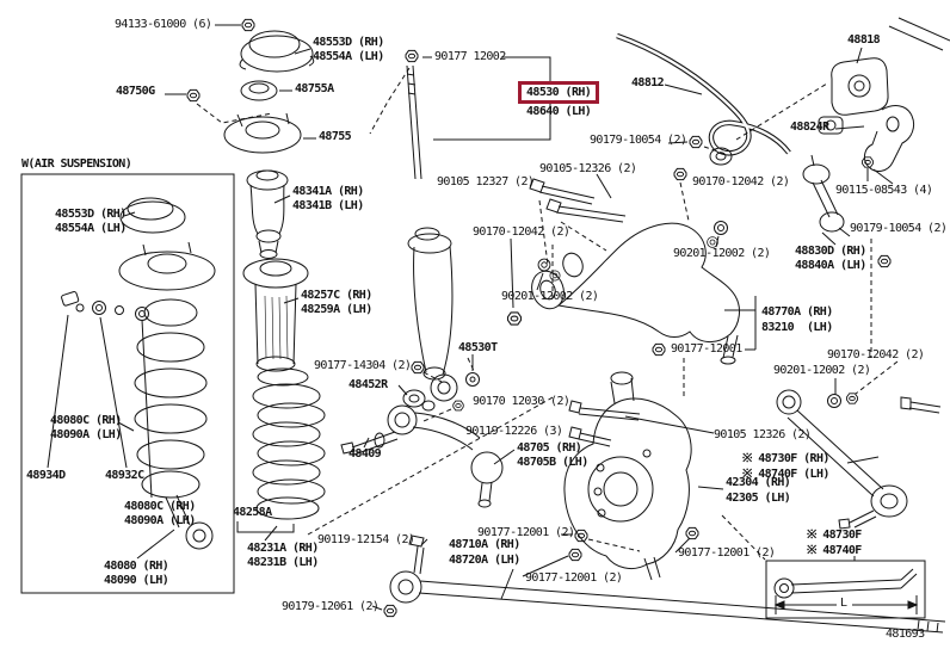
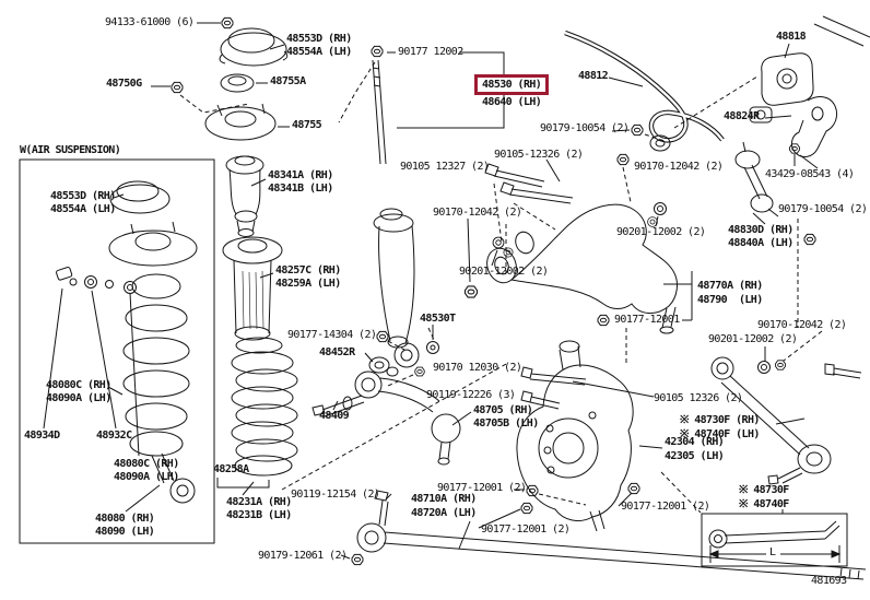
  94133-61000 (6)
  48553D (RH)
  48554A (LH)
  90177 12002
  48750G
  48755A
  48530 (RH)
  48640 (LH)
  48755
  48812
  48818
  48824R
  W(AIR SUSPENSION)
  90179-10054 (2)
  90105-12326 (2)
  90105 12327 (2)
  90170-12042 (2)
- 90115-08543 (4)
+ 43429-08543 (4)
  48341A (RH)
  48341B (LH)
  48553D (RH)
  48554A (LH)
  90170-12042 (2)
  90179-10054 (2)
  48830D (RH)
  48840A (LH)
  90201-12002 (2)
  48257C (RH)
  48259A (LH)
  90201-12002 (2)
  48770A (RH)
- 83210 (LH)
+ 48790 (LH)
  90177-12001
  48530T
  90170-12042 (2)
  90177-14304 (2)
  90201-12002 (2)
  48452R
  90170 12030 (2)
  48080C (RH)
  48090A (LH)
  90119-12226 (3)
  90105 12326 (2)
  48705 (RH)
  48705B (LH)
  48409
  ※ 48730F (RH)
  ※ 48740F (LH)
  48934D
  48932C
  42304 (RH)
  42305 (LH)
  48080C (RH)
  48090A (LH)
  48258A
  90177-12001 (2)
  90119-12154 (2)
  48231A (RH)
  48231B (LH)
  48710A (RH)
  48720A (LH)
  ※ 48730F
  ※ 48740F
  90177-12001 (2)
  48080 (RH)
  48090 (LH)
  90177-12001 (2)
  L
  90179-12061 (2)
  481693
